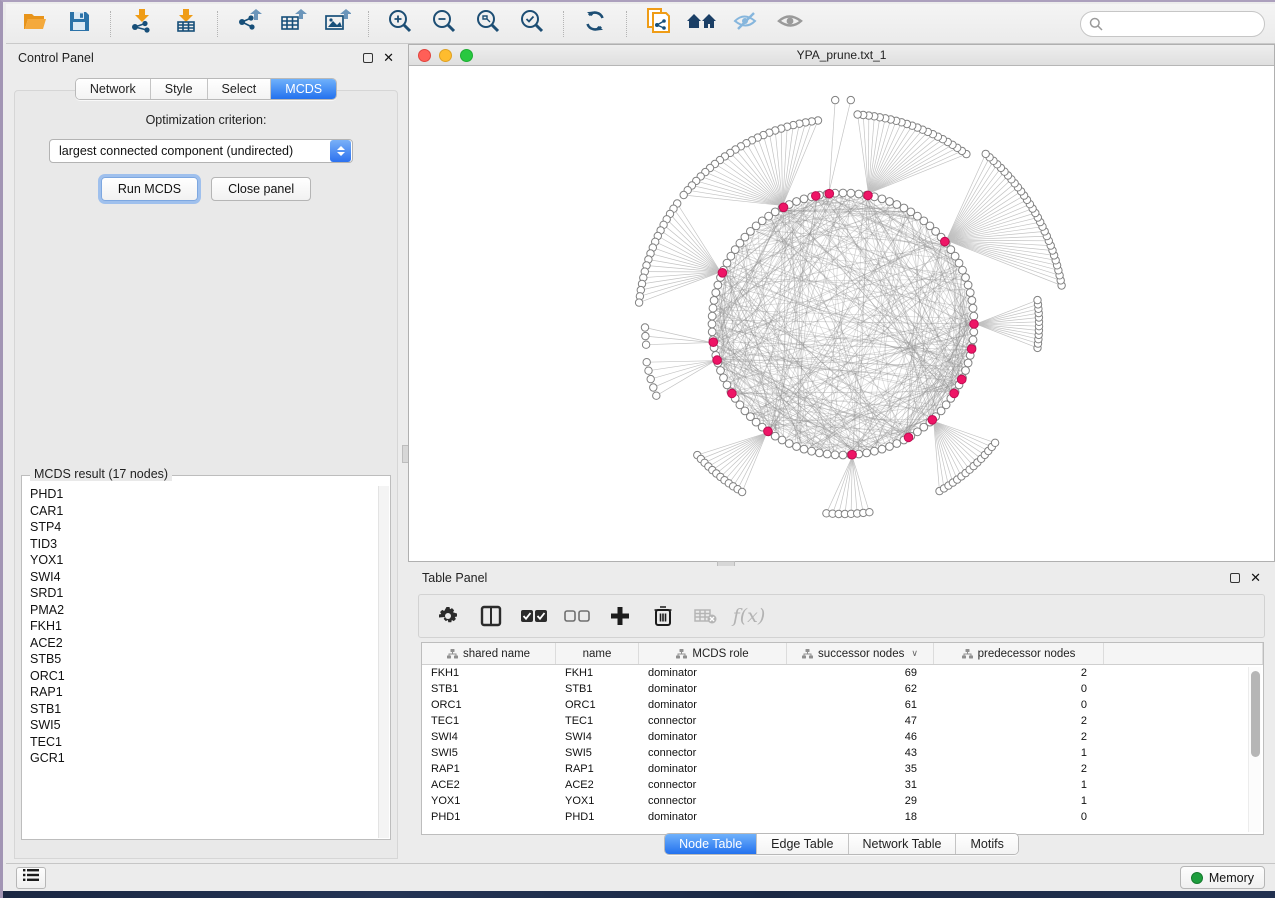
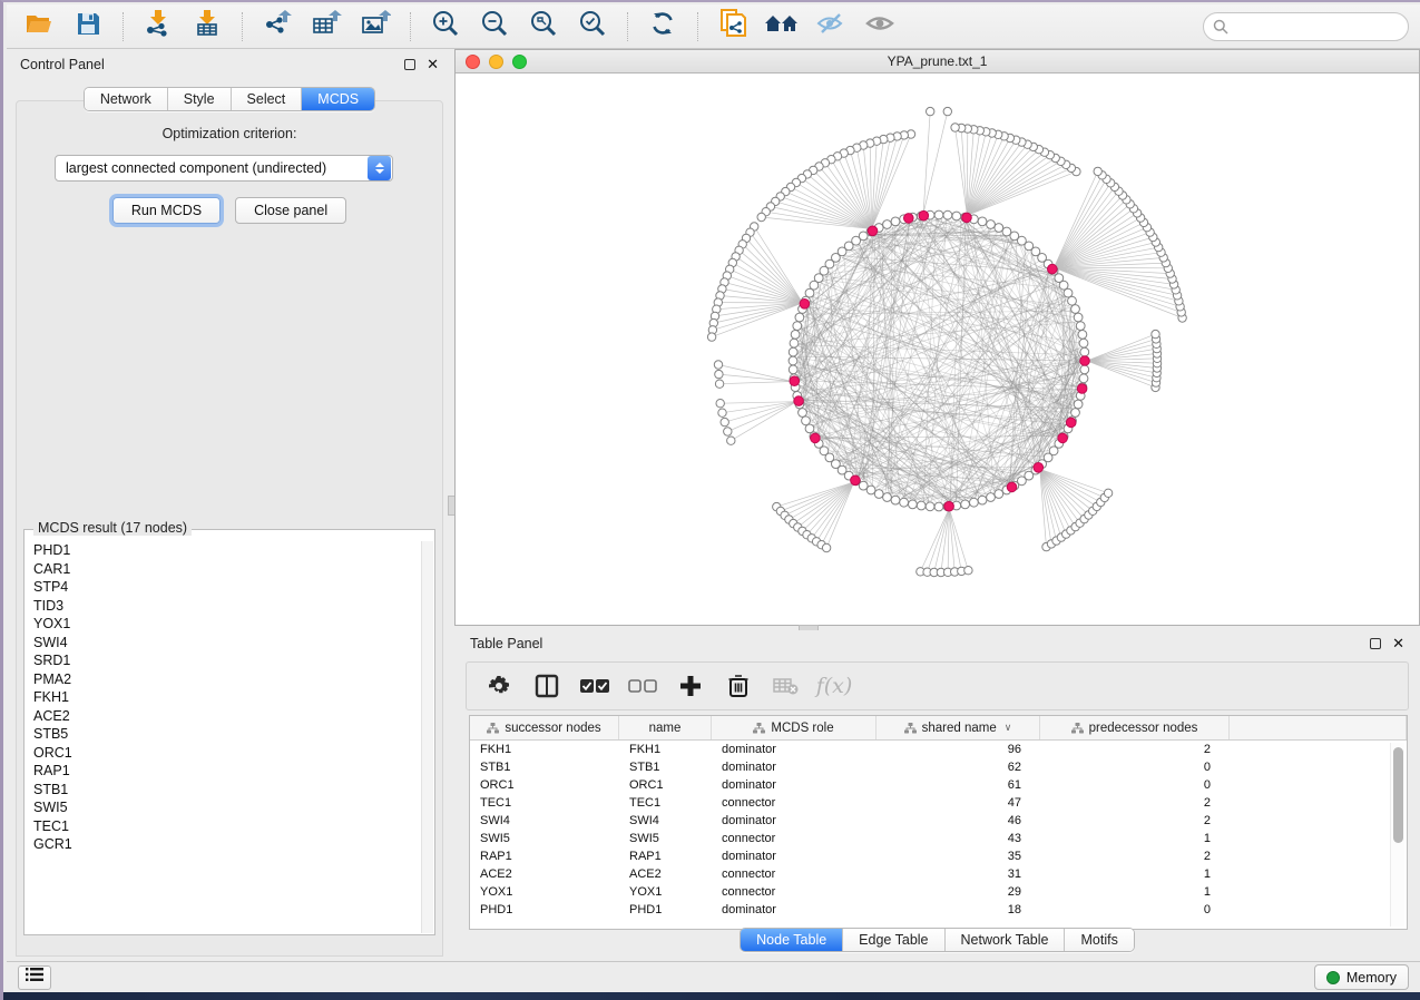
  Control Panel
  ✕
  Network
  Style
  Select
  MCDS
  Optimization criterion:
  largest connected component (undirected)
  Run MCDS
  Close panel
  MCDS result (17 nodes)
  PHD1
  CAR1
  STP4
  TID3
  YOX1
  SWI4
  SRD1
  PMA2
  FKH1
  ACE2
  STB5
  ORC1
  RAP1
  STB1
  SWI5
  TEC1
  GCR1
  YPA_prune.txt_1
  Table Panel
  ✕
  f(x)
- shared name
+ successor nodes
  name
  MCDS role
- successor nodes
+ shared name
  ∨
  predecessor nodes
  FKH1
  FKH1
  dominator
- 69
+ 96
  2
  STB1
  STB1
  dominator
  62
  0
  ORC1
  ORC1
  dominator
  61
  0
  TEC1
  TEC1
  connector
  47
  2
  SWI4
  SWI4
  dominator
  46
  2
  SWI5
  SWI5
  connector
  43
  1
  RAP1
  RAP1
  dominator
  35
  2
  ACE2
  ACE2
  connector
  31
  1
  YOX1
  YOX1
  connector
  29
  1
  PHD1
  PHD1
  dominator
  18
  0
  Node Table
  Edge Table
  Network Table
  Motifs
  Memory
